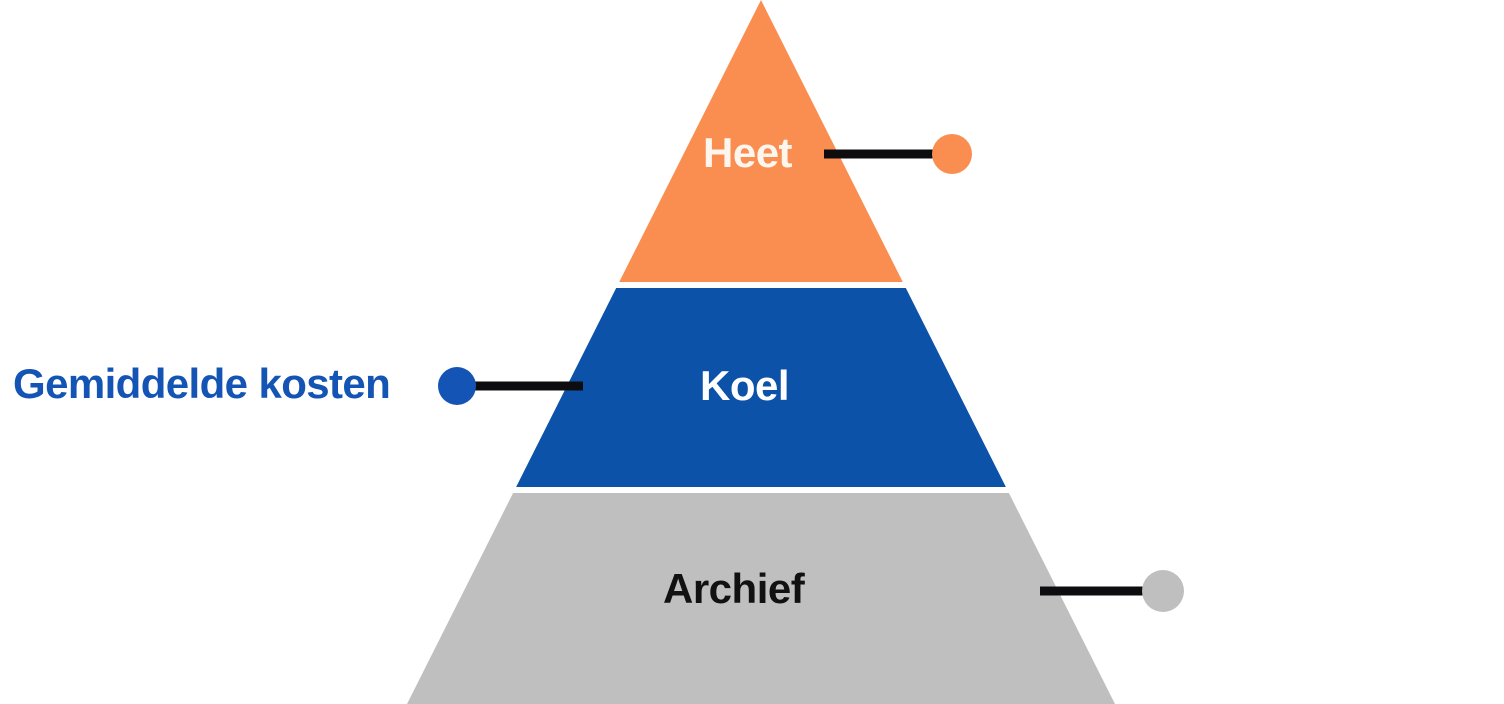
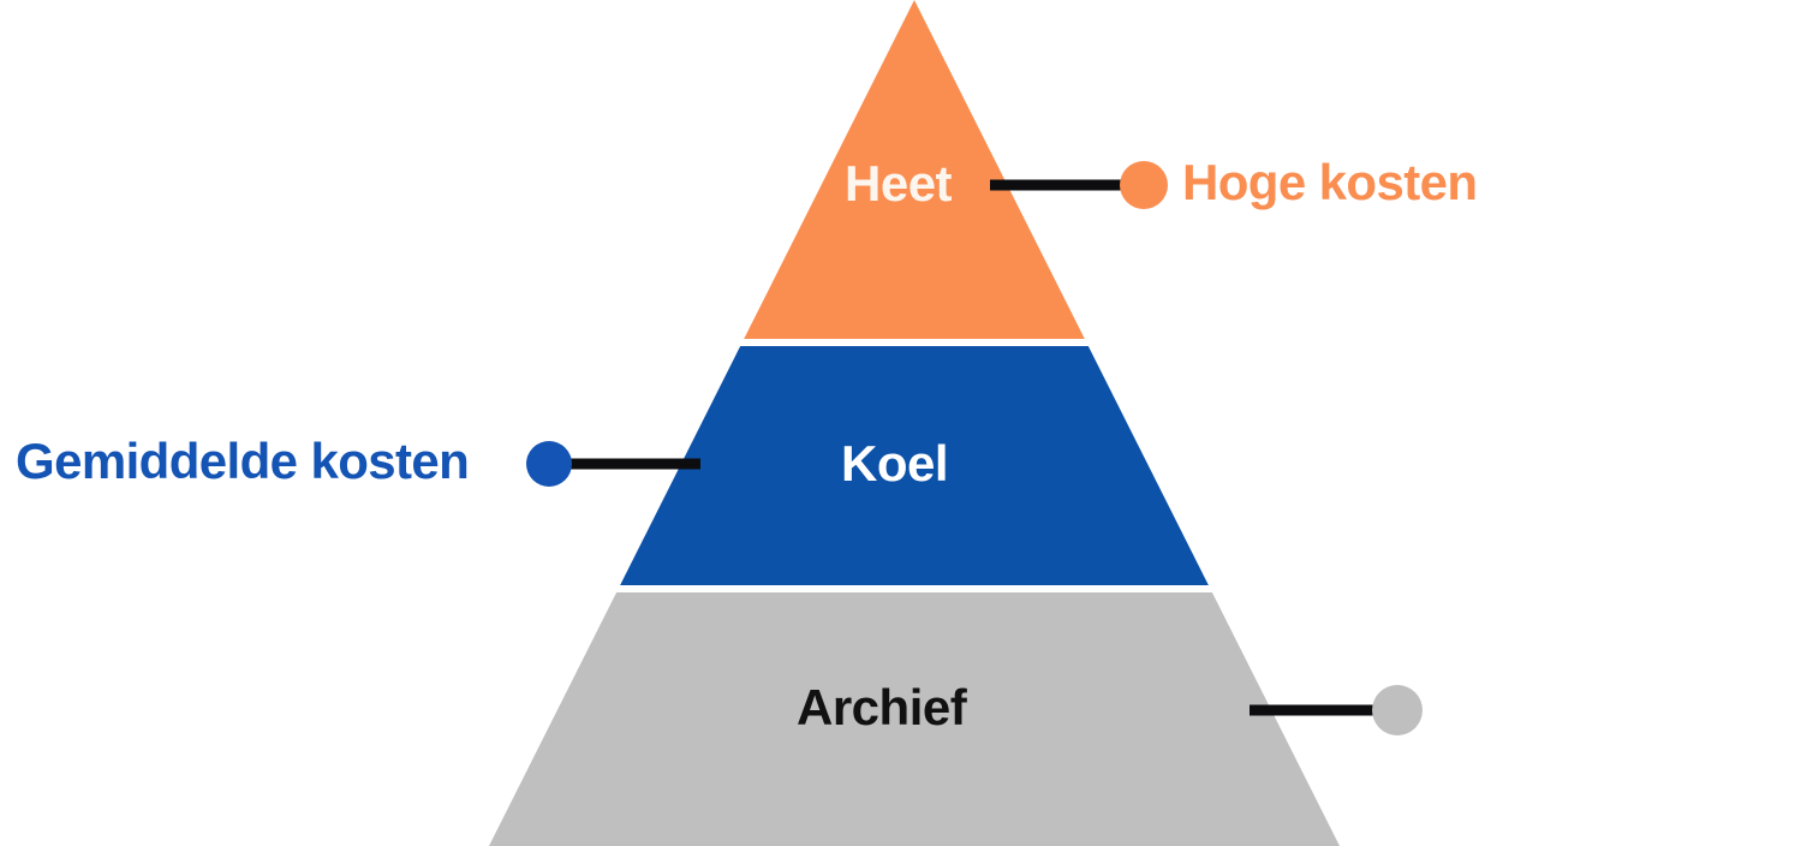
  Heet
  Koel
  Archief
+ Hoge kosten
  Gemiddelde kosten
